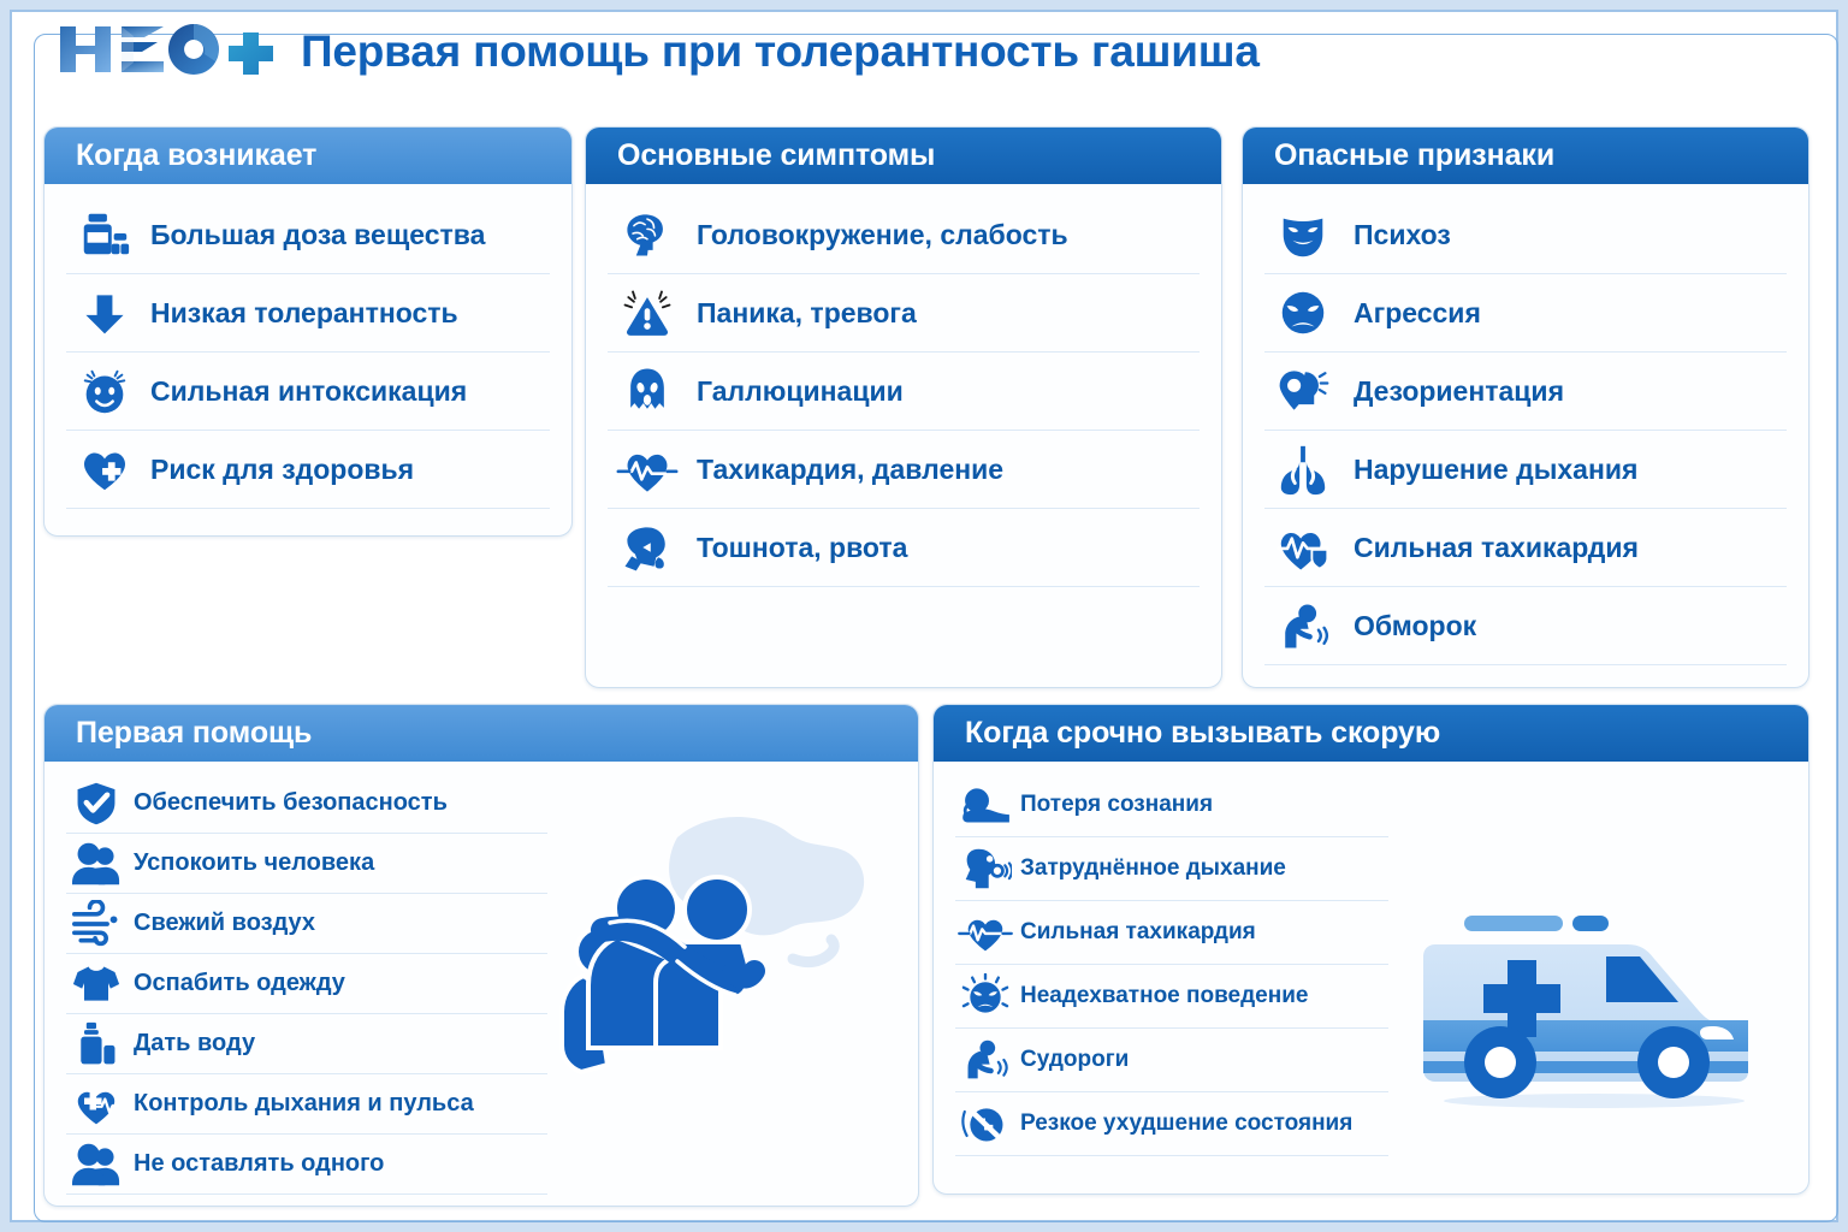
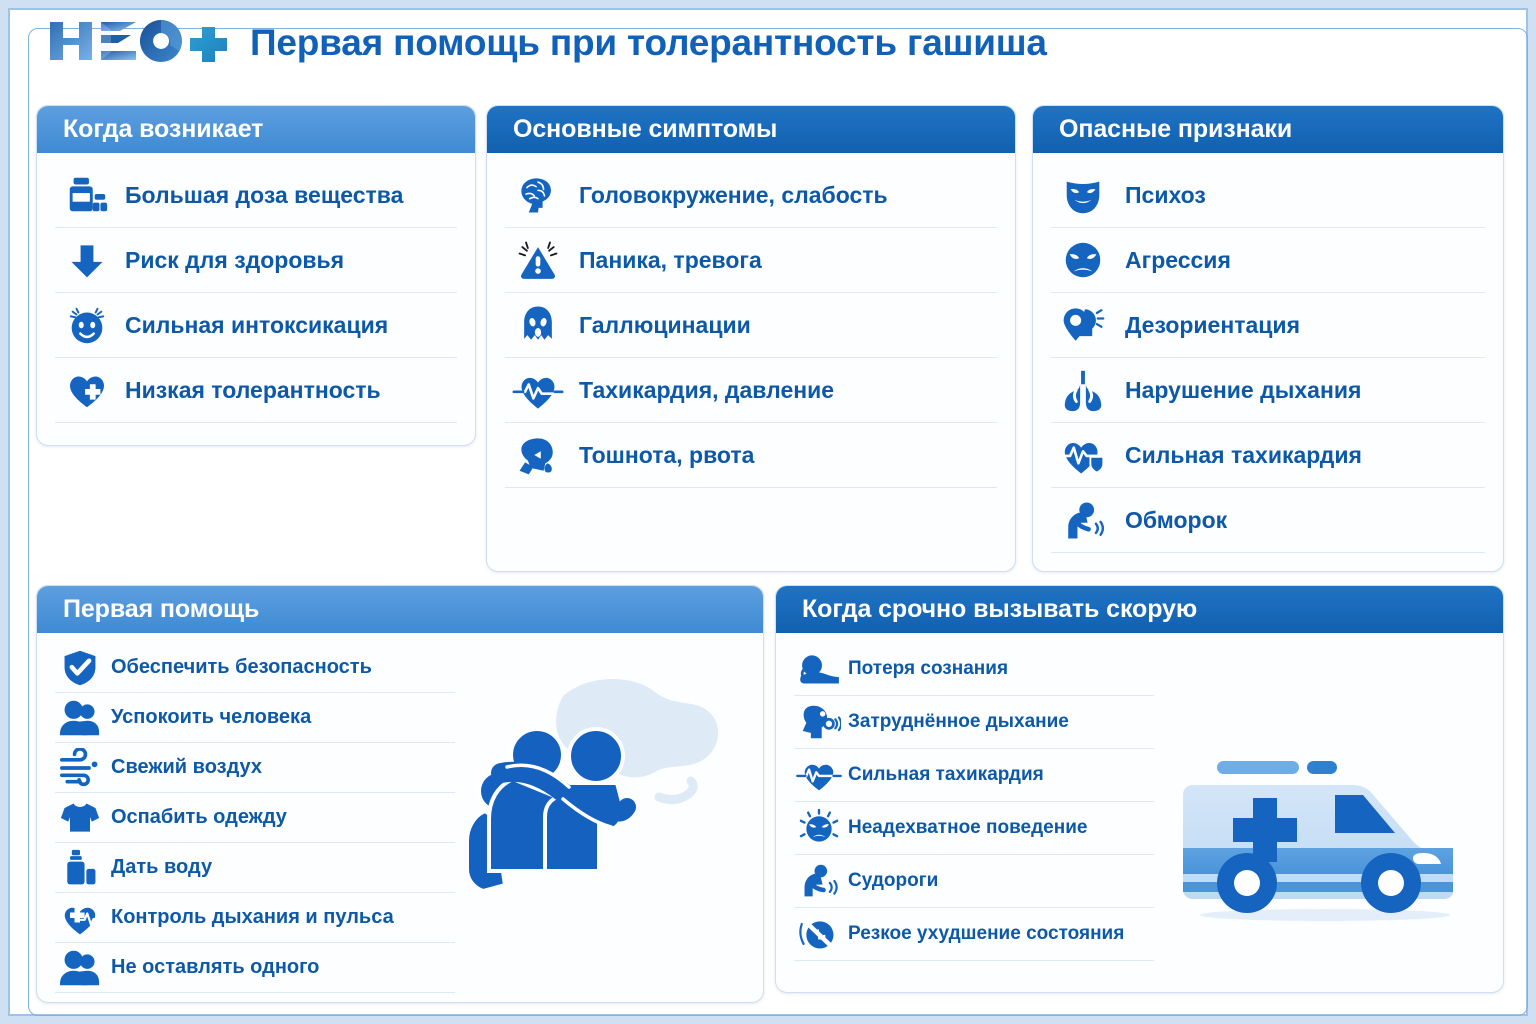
  Первая помощь при толерантность гашиша
  Когда возникает
  Большая доза вещества
- Низкая толерантность
+ Риск для здоровья
  Сильная интоксикация
- Риск для здоровья
+ Низкая толерантность
  Основные симптомы
  Головокружение, слабость
  Паника, тревога
  Галлюцинации
  Тахикардия, давление
  Тошнота, рвота
  Опасные признаки
  Психоз
  Агрессия
  Дезориентация
  Нарушение дыхания
  Сильная тахикардия
  Обморок
  Первая помощь
  Обеспечить безопасность
  Успокоить человека
  Свежий воздух
  Оспабить одежду
  Дать воду
  Контроль дыхания и пульса
  Не оставлять одного
  Когда срочно вызывать скорую
  Потеря сознания
  Затруднённое дыхание
  Сильная тахикардия
  Неадехватное поведение
  Судороги
  Резкое ухудшение состояния
